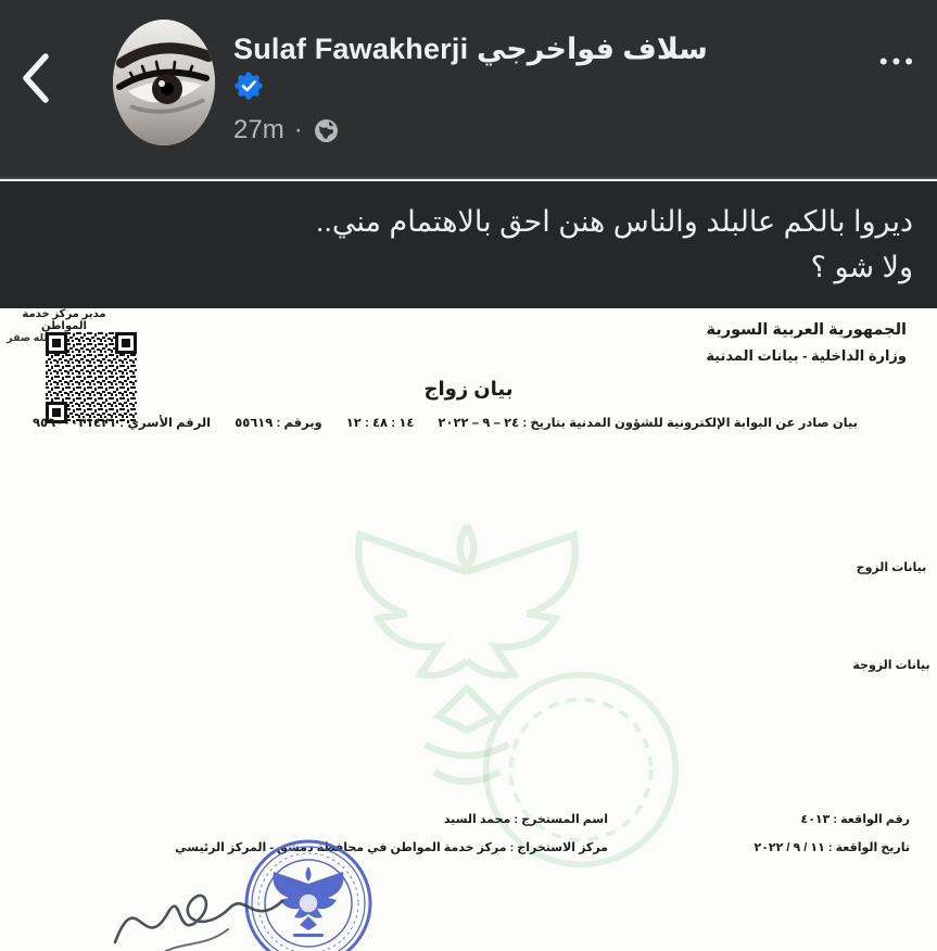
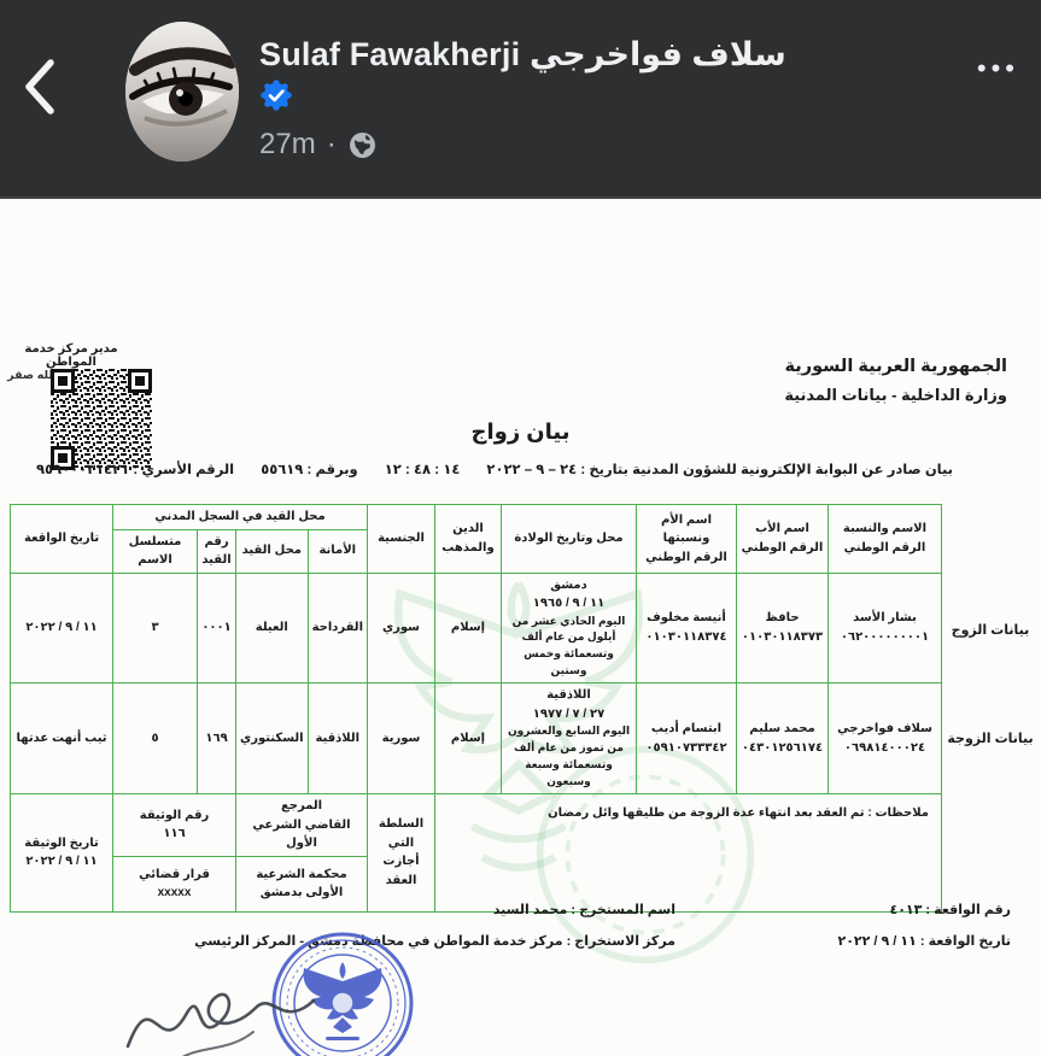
  Sulaf Fawakherji سلاف فواخرجي
  27m
  ·
  •••
- ديروا بالكم عالبلد والناس هنن احق بالاهتمام مني..
- ولا شو ؟
  الجمهورية العربية السورية
  وزارة الداخلية - بيانات المدنية
  بيان زواج
  بيان صادر عن البوابة الإلكترونية للشؤون المدنية بتاريخ : ٢٤ – ٩ – ٢٠٢٢
  ١٤ : ٤٨ : ١٢
  وبرقم : ٥٥٦١٩
  الرقم الأسري : ٩٥٩٠٠٠٣١٤٢١
+ الاسم والنسبةالرقم الوطني	اسم الأبالرقم الوطني	اسم الأم ونسبتهاالرقم الوطني	محل وتاريخ الولادة	الدينوالمذهب	الجنسية	محل القيد في السجل المدني	تاريخ الواقعة
+ الأمانة	محل القيد	رقمالقيد	متسلسل الاسم
+ بشار الأسد٠٦٢٠٠٠٠٠٠٠٠١	حافظ٠١٠٣٠١١٨٣٧٣	أنيسة مخلوف٠١٠٣٠١١٨٣٧٤	دمشق ١١ / ٩ / ١٩٦٥ اليوم الحادي عشر من أيلول من عام ألف وتسعمائة وخمس وستين	إسلام	سوري	القرداحة	العيلة	٠٠٠١	٣	١١ / ٩ / ٢٠٢٢
+ سلاف فواخرجي٠٦٩٨١٤٠٠٠٢٤	محمد سليم٠٤٣٠١٢٥٦١٧٤	ابتسام أديب٠٥٩١٠٧٣٣٣٤٢	اللاذقية ٢٧ / ٧ / ١٩٧٧ اليوم السابع والعشرون من تموز من عام ألف وتسعمائة وسبعة وسبعون	إسلام	سورية	اللاذقية	السكنتوري	١٦٩	٥	ثيب أنهت عدتها
+ ملاحظات : تم العقد بعد انتهاء عدة الزوجة من طليقها وائل رمضان	السلطة التي أجازت العقد	المرجع القاضي الشرعي الأول	رقم الوثيقة ١١٦	تاريخ الوثيقة ١١ / ٩ / ٢٠٢٢
+ محكمة الشرعية الأولى بدمشق	قرار قضائي xxxxx
  بيانات الزوج
  بيانات الزوجة
  رقم الواقعة : ٤٠١٣
  تاريخ الواقعة : ١١ / ٩ / ٢٠٢٢
  اسم المستخرج : محمد السيد
  مركز الاستخراج : مركز خدمة المواطن في محاظ دمش - المركز الرئيسي
  مدير مركز خدمة المواطن
